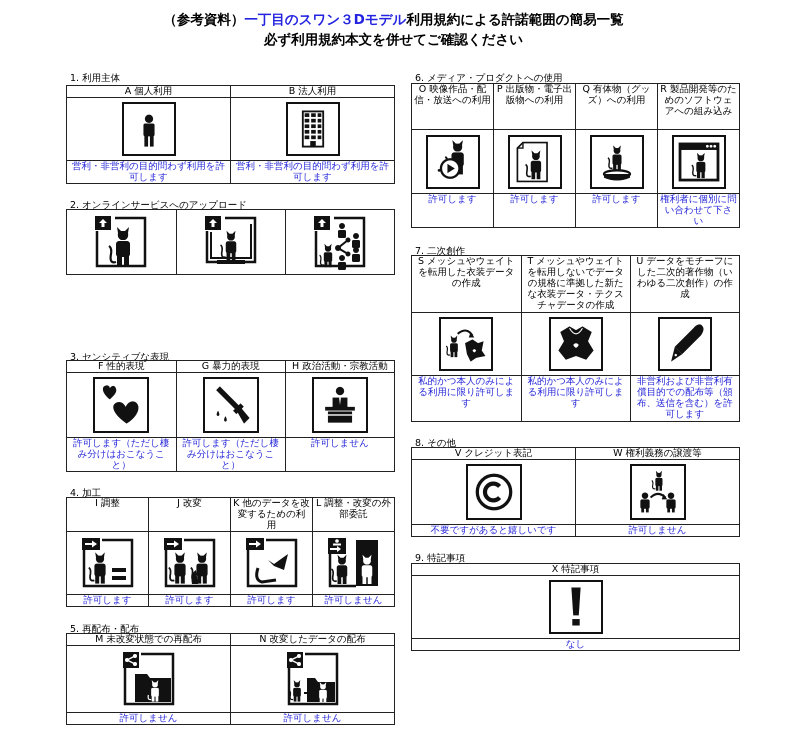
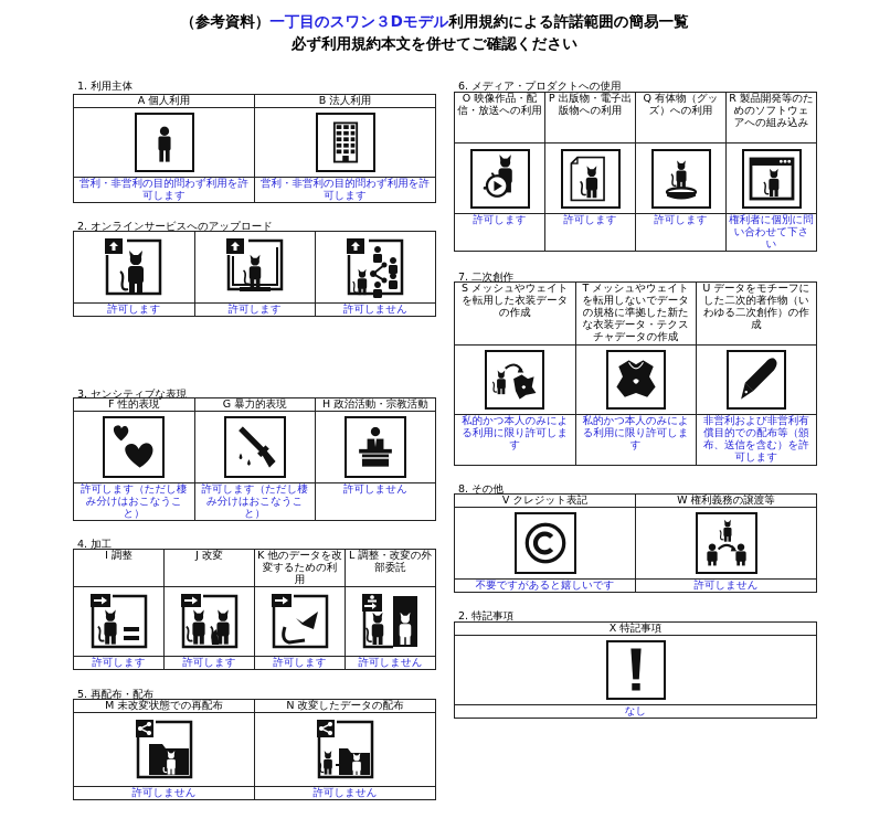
  （参考資料）一丁目のスワン３Dモデル利用規約による許諾範囲の簡易一覧
  必ず利用規約本文を併せてご確認ください
  1. 利用主体
  A 個人利用	B 法人利用
  営利・非営利の目的問わず利用を許可します	営利・非営利の目的問わず利用を許可します
  2. オンラインサービスへのアップロード
+ 許可します	許可します	許可しません
  3. センシティブな表現
  F 性的表現	G 暴力的表現	H 政治活動・宗教活動
  許可します（ただし棲み分けはおこなうこと）	許可します（ただし棲み分けはおこなうこと）	許可しません
  4. 加工
  I 調整	J 改変	K 他のデータを改変するための利用	L 調整・改変の外部委託
  許可します	許可します	許可します	許可しません
  5. 再配布・配布
  M 未改変状態での再配布	N 改変したデータの配布
  許可しません	許可しません
  6. メディア・プロダクトへの使用
  O 映像作品・配信・放送への利用	P 出版物・電子出版物への利用	Q 有体物（グッズ）への利用	R 製品開発等のためのソフトウェアへの組み込み
  許可します	許可します	許可します	権利者に個別に問い合わせて下さい
  7. 二次創作
  S メッシュやウェイトを転用した衣装データの作成	T メッシュやウェイトを転用しないでデータの規格に準拠した新たな衣装データ・テクスチャデータの作成	U データをモチーフにした二次的著作物（いわゆる二次創作）の作成
  私的かつ本人のみによる利用に限り許可します	私的かつ本人のみによる利用に限り許可します	非営利および非営利有償目的での配布等（頒布、送信を含む）を許可します
  8. その他
  V クレジット表記	W 権利義務の譲渡等
  不要ですがあると嬉しいです	許可しません
- 9. 特記事項
+ 2. 特記事項
  X 特記事項
  なし
